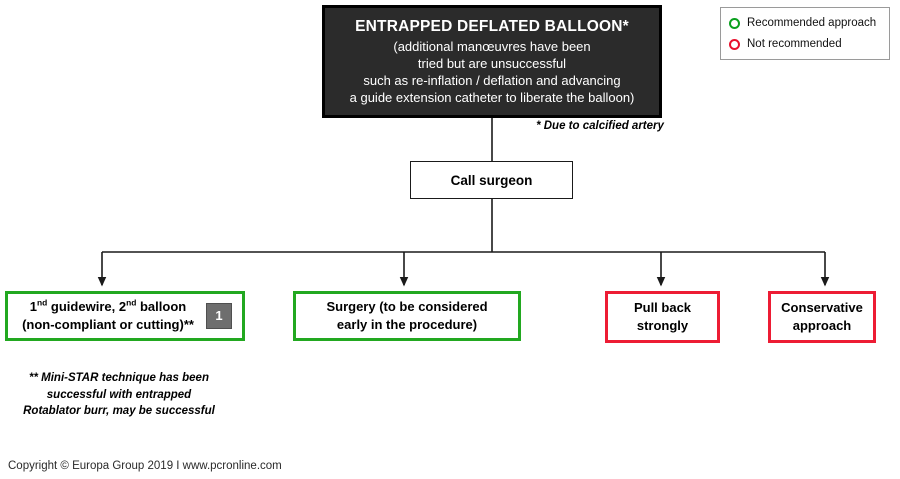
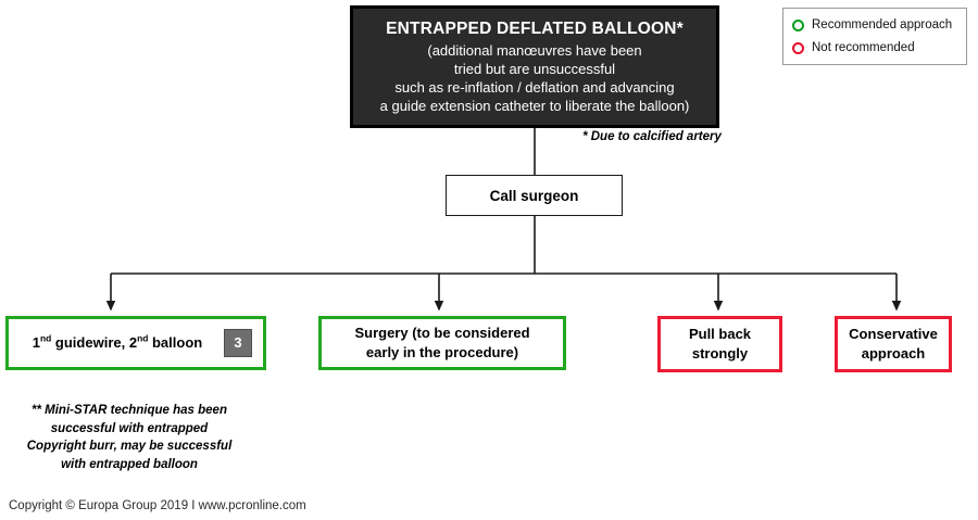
  ENTRAPPED DEFLATED BALLOON*
  (additional manœuvres have been
  tried but are unsuccessful
  such as re-inflation / deflation and advancing
  a guide extension catheter to liberate the balloon)
  * Due to calcified artery
  Recommended approach
  Not recommended
  Call surgeon
  1nd guidewire, 2nd balloon
- (non-compliant or cutting)**
- 1
+ 3
  Surgery (to be considered
  early in the procedure)
  Pull back
  strongly
  Conservative
  approach
  ** Mini-STAR technique has been
  successful with entrapped
- Rotablator burr, may be successful
+ Copyright burr, may be successful
+ with entrapped balloon
  Copyright © Europa Group 2019 I www.pcronline.com
